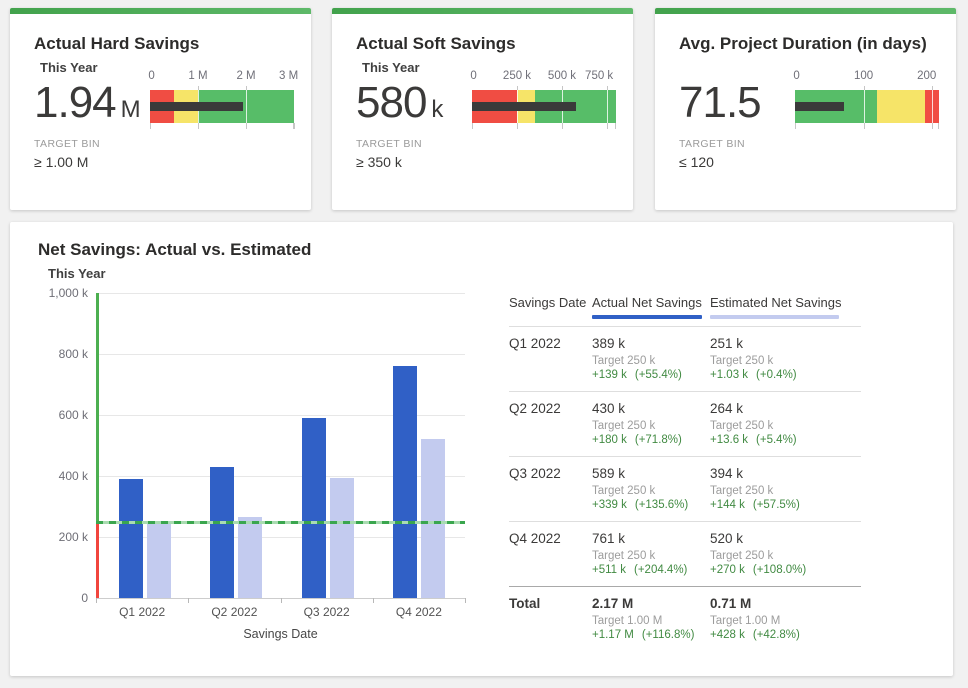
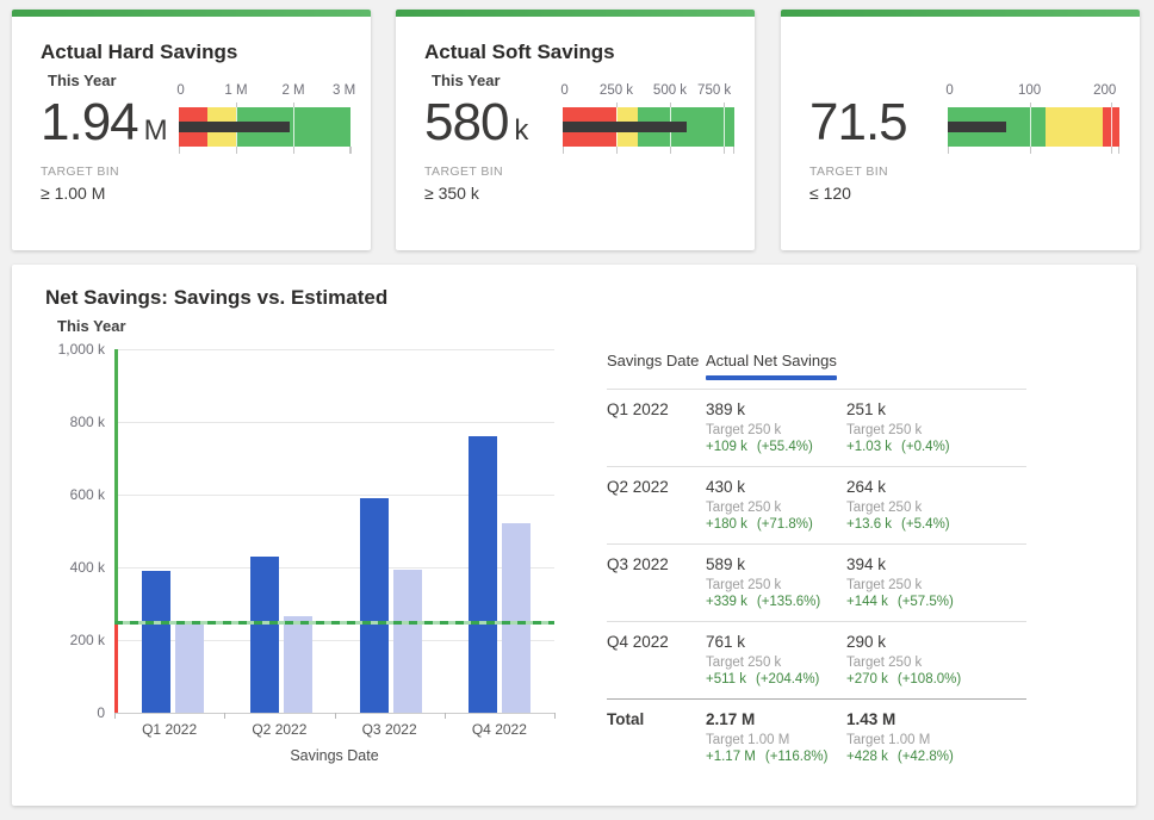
  Actual Hard Savings
  This Year
  1.94 M
  0
  1 M
  2 M
  3 M
  TARGET BIN
  ≥ 1.00 M
  Actual Soft Savings
  This Year
  580 k
  0
  250 k
  500 k
  750 k
  TARGET BIN
  ≥ 350 k
- Avg. Project Duration (in days)
  71.5
  0
  100
  200
  TARGET BIN
  ≤ 120
- Net Savings: Actual vs. Estimated
+ Net Savings: Savings vs. Estimated
  This Year
  Savings Date
  1,000 k
  800 k
  600 k
  400 k
  200 k
  0
  Q1 2022
  Q2 2022
  Q3 2022
  Q4 2022
  Savings Date
  Actual Net Savings
- Estimated Net Savings
  Q1 2022
  389 k
  Target 250 k
- +139 k (+55.4%)
+ +109 k (+55.4%)
  251 k
  Target 250 k
  +1.03 k (+0.4%)
  Q2 2022
  430 k
  Target 250 k
  +180 k (+71.8%)
  264 k
  Target 250 k
  +13.6 k (+5.4%)
  Q3 2022
  589 k
  Target 250 k
  +339 k (+135.6%)
  394 k
  Target 250 k
  +144 k (+57.5%)
  Q4 2022
  761 k
  Target 250 k
  +511 k (+204.4%)
- 520 k
+ 290 k
  Target 250 k
  +270 k (+108.0%)
  Total
  2.17 M
  Target 1.00 M
  +1.17 M (+116.8%)
- 0.71 M
+ 1.43 M
  Target 1.00 M
  +428 k (+42.8%)
